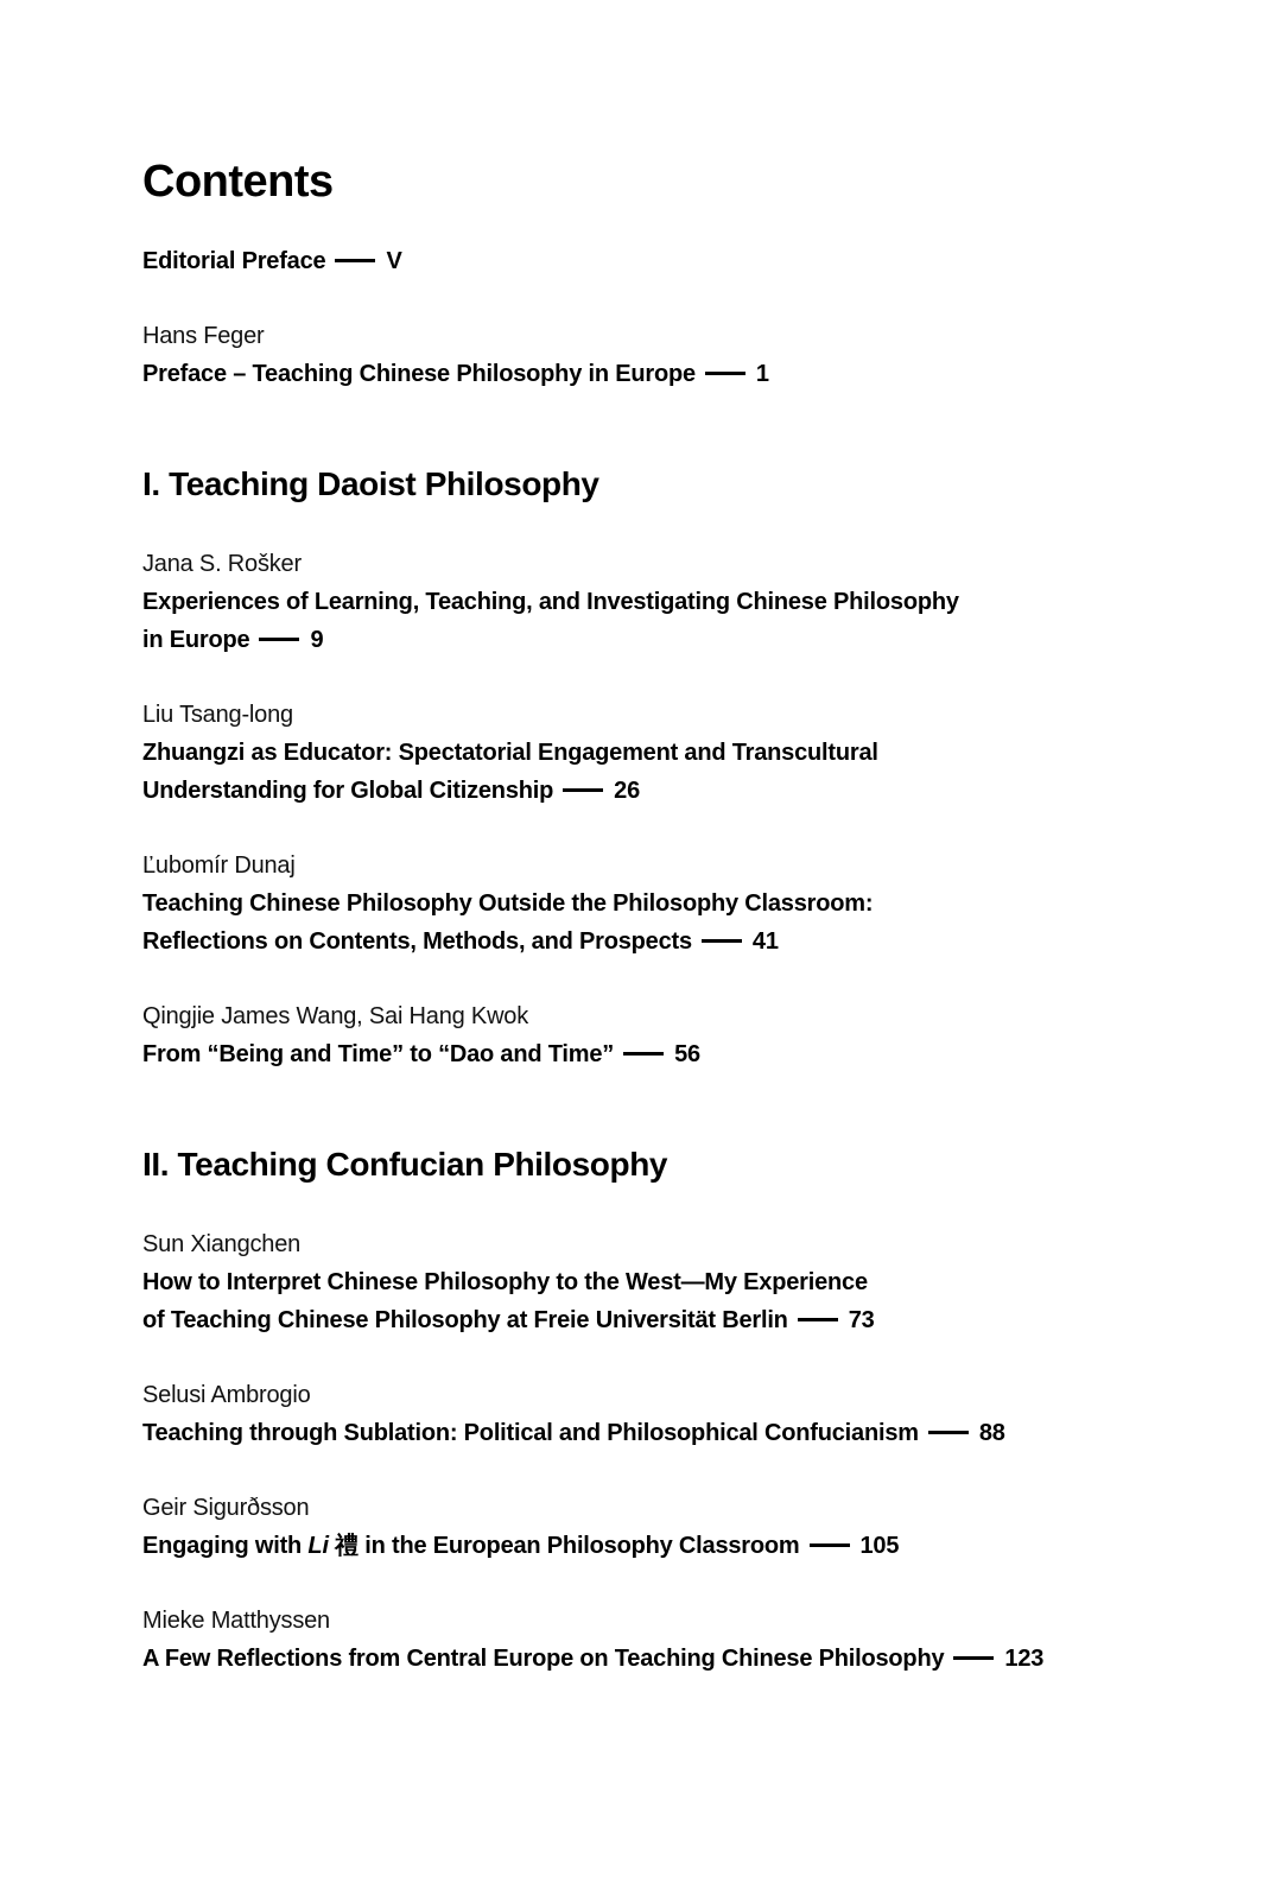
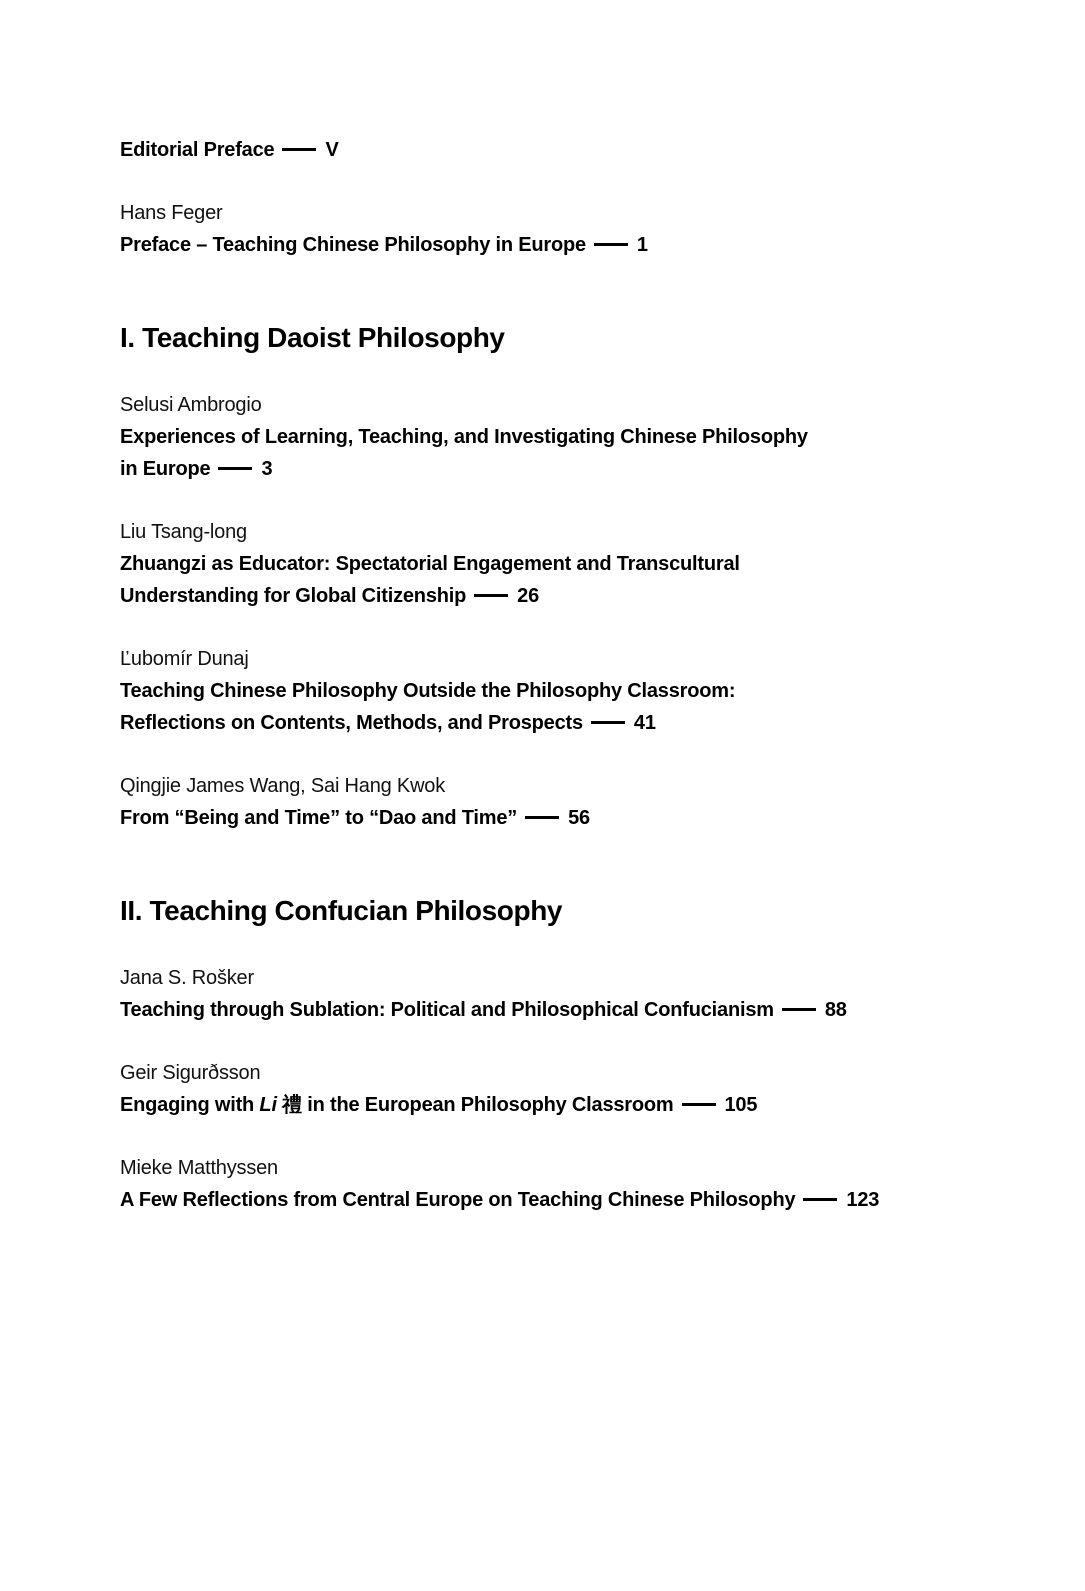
- Contents
  Editorial Preface V
  Hans Feger
  Preface – Teaching Chinese Philosophy in Europe 1
  I. Teaching Daoist Philosophy
- Jana S. Rošker
+ Selusi Ambrogio
  Experiences of Learning, Teaching, and Investigating Chinese Philosophy
- in Europe 9
+ in Europe 3
  Liu Tsang-long
  Zhuangzi as Educator: Spectatorial Engagement and Transcultural
  Understanding for Global Citizenship 26
  Ľubomír Dunaj
  Teaching Chinese Philosophy Outside the Philosophy Classroom:
  Reflections on Contents, Methods, and Prospects 41
  Qingjie James Wang, Sai Hang Kwok
  From “Being and Time” to “Dao and Time” 56
  II. Teaching Confucian Philosophy
- Sun Xiangchen
- How to Interpret Chinese Philosophy to the West—My Experience
- of Teaching Chinese Philosophy at Freie Universität Berlin 73
- Selusi Ambrogio
+ Jana S. Rošker
  Teaching through Sublation: Political and Philosophical Confucianism 88
  Geir Sigurðsson
  Engaging with Li 禮 in the European Philosophy Classroom 105
  Mieke Matthyssen
  A Few Reflections from Central Europe on Teaching Chinese Philosophy 123
